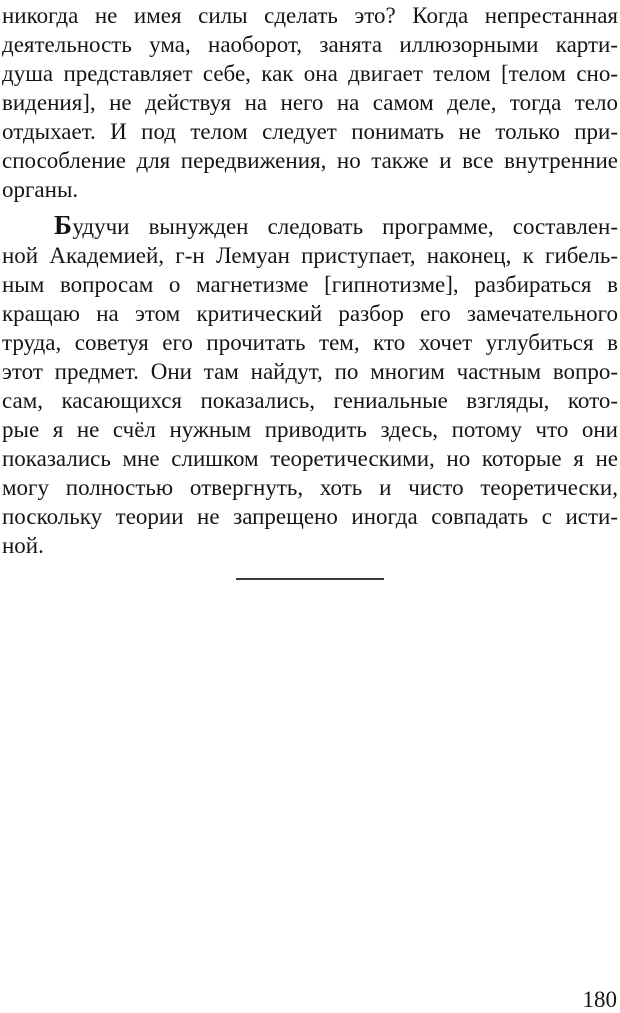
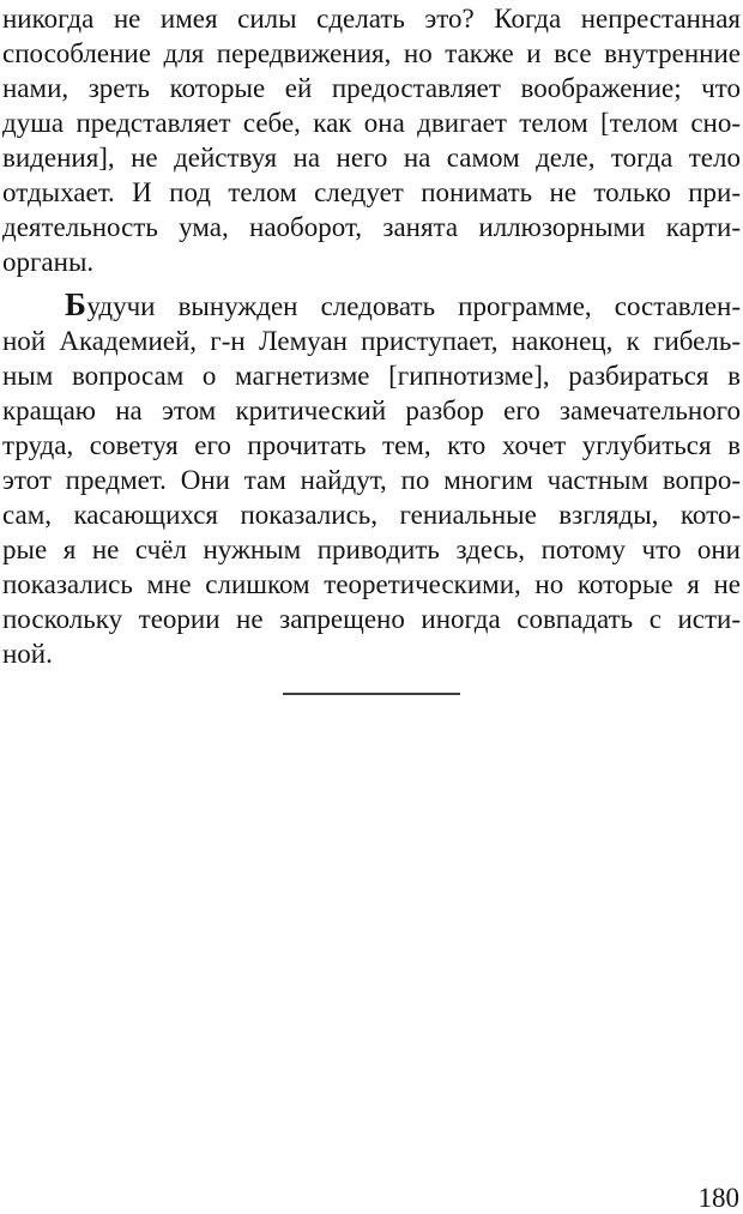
  никогда не имея силы сделать это? Когда непрестанная
- деятельность ума, наоборот, занята иллюзорными карти-
+ способление для передвижения, но также и все внутренние
+ нами, зреть которые ей предоставляет воображение; что
  душа представляет себе, как она двигает телом [телом сно-
  видения], не действуя на него на самом деле, тогда тело
  отдыхает. И под телом следует понимать не только при-
- способление для передвижения, но также и все внутренние
+ деятельность ума, наоборот, занята иллюзорными карти-
  органы.
  Будучи вынужден следовать программе, составлен-
  ной Академией, г-н Лемуан приступает, наконец, к гибель-
  ным вопросам о магнетизме [гипнотизме], разбираться в
  кращаю на этом критический разбор его замечательного
  труда, советуя его прочитать тем, кто хочет углубиться в
  этот предмет. Они там найдут, по многим частным вопро-
  сам, касающихся показались, гениальные взгляды, кото-
  рые я не счёл нужным приводить здесь, потому что они
  показались мне слишком теоретическими, но которые я не
- могу полностью отвергнуть, хоть и чисто теоретически,
  поскольку теории не запрещено иногда совпадать с исти-
  ной.
  180
